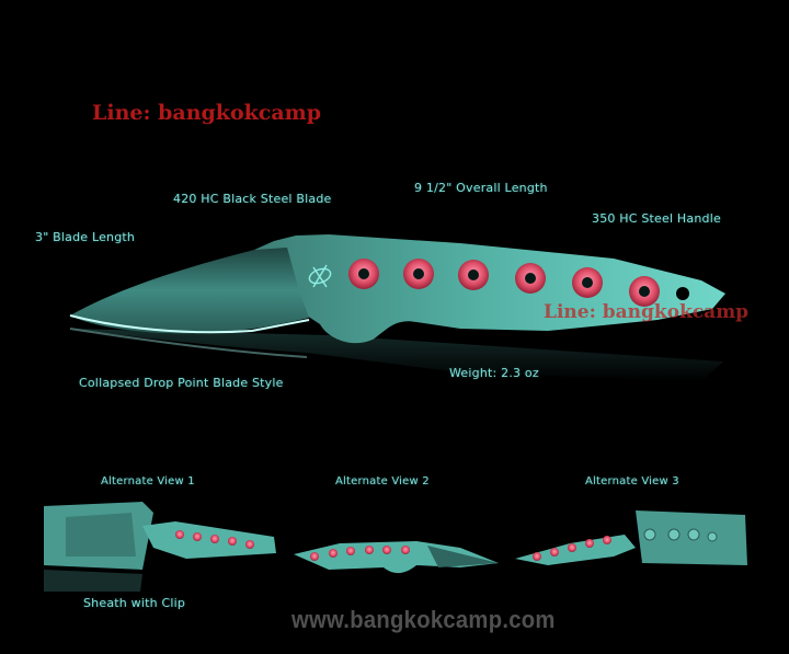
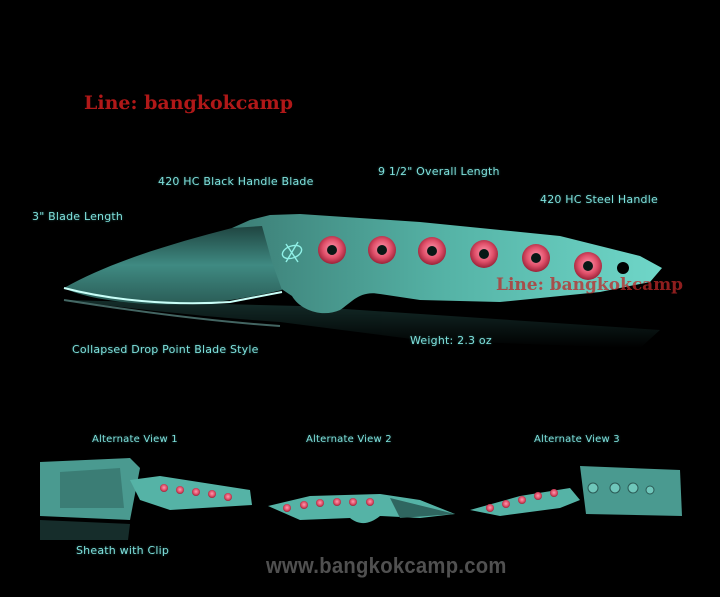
  Line: bangkokcamp
- 420 HC Black Steel Blade
+ 420 HC Black Handle Blade
  9 1/2" Overall Length
- 350 HC Steel Handle
+ 420 HC Steel Handle
  3" Blade Length
  Line: bangkokcamp
  Collapsed Drop Point Blade Style
  Weight: 2.3 oz
  Alternate View 1
  Alternate View 2
  Alternate View 3
  Sheath with Clip
  www.bangkokcamp.com
